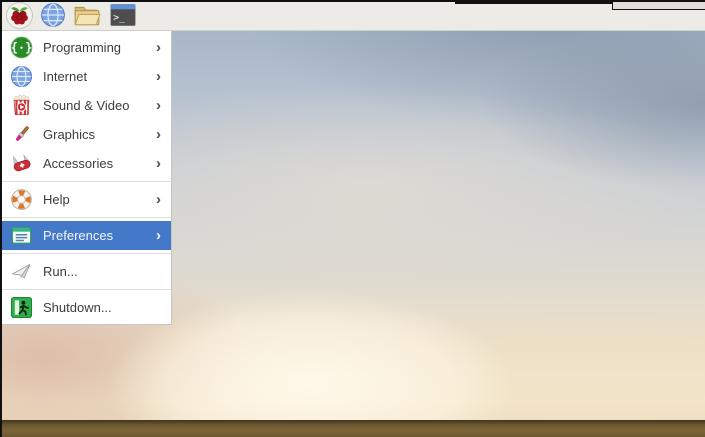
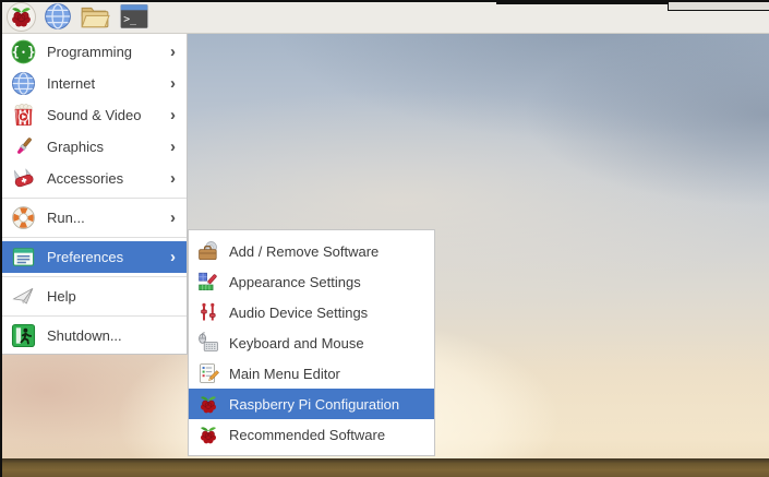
  >_
  { }
  Programming
  ›
  Internet
  ›
  Sound & Video
  ›
  Graphics
  ›
  Accessories
  ›
- Help
+ Run...
  ›
  Preferences
  ›
- Run...
+ Help
  Shutdown...
+ Add / Remove Software
+ Appearance Settings
+ Audio Device Settings
+ Keyboard and Mouse
+ Main Menu Editor
+ Raspberry Pi Configuration
+ Recommended Software
